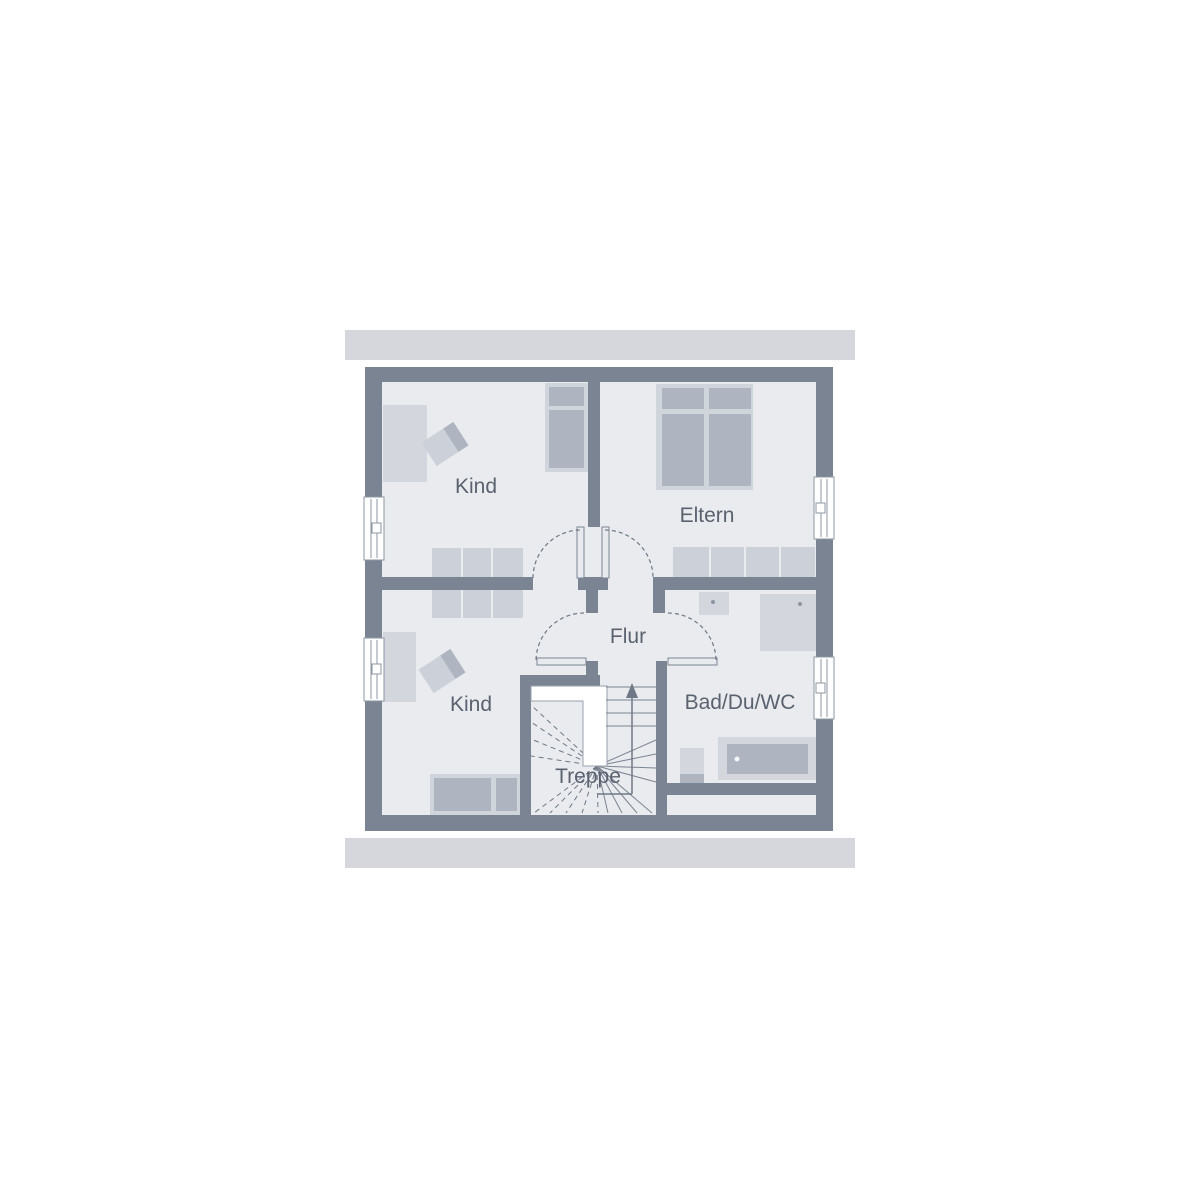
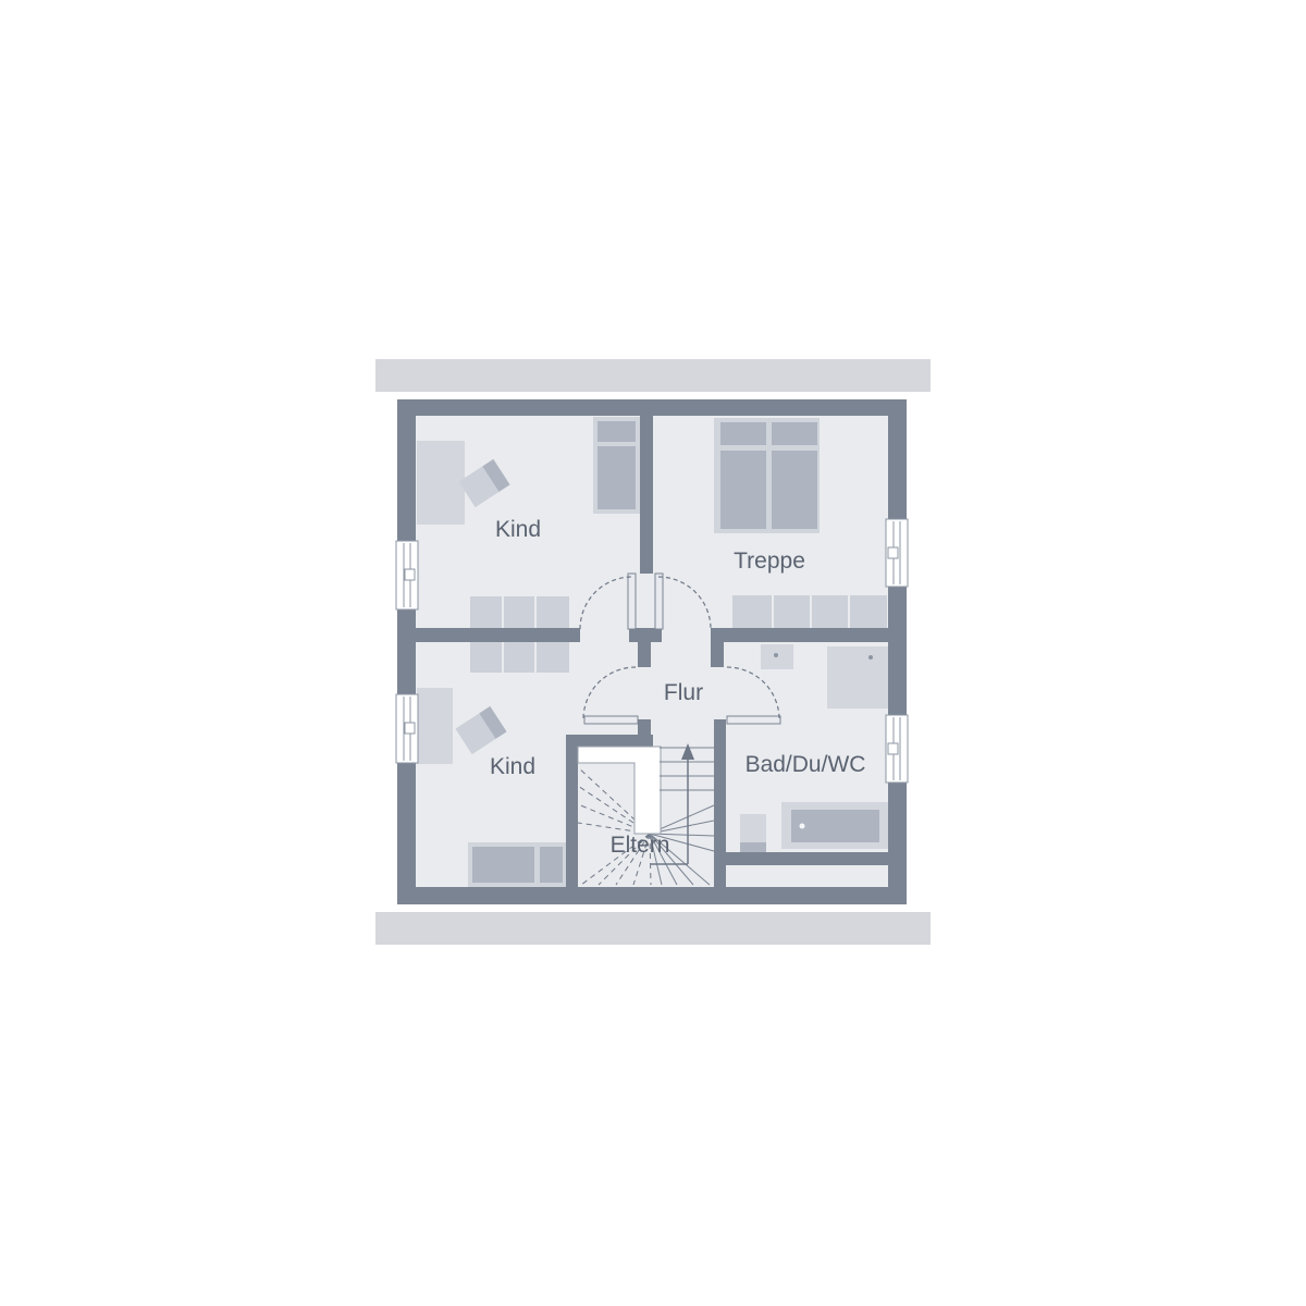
  Kind
- Eltern
+ Treppe
  Flur
  Kind
- Treppe
+ Eltern
  Bad/Du/WC
